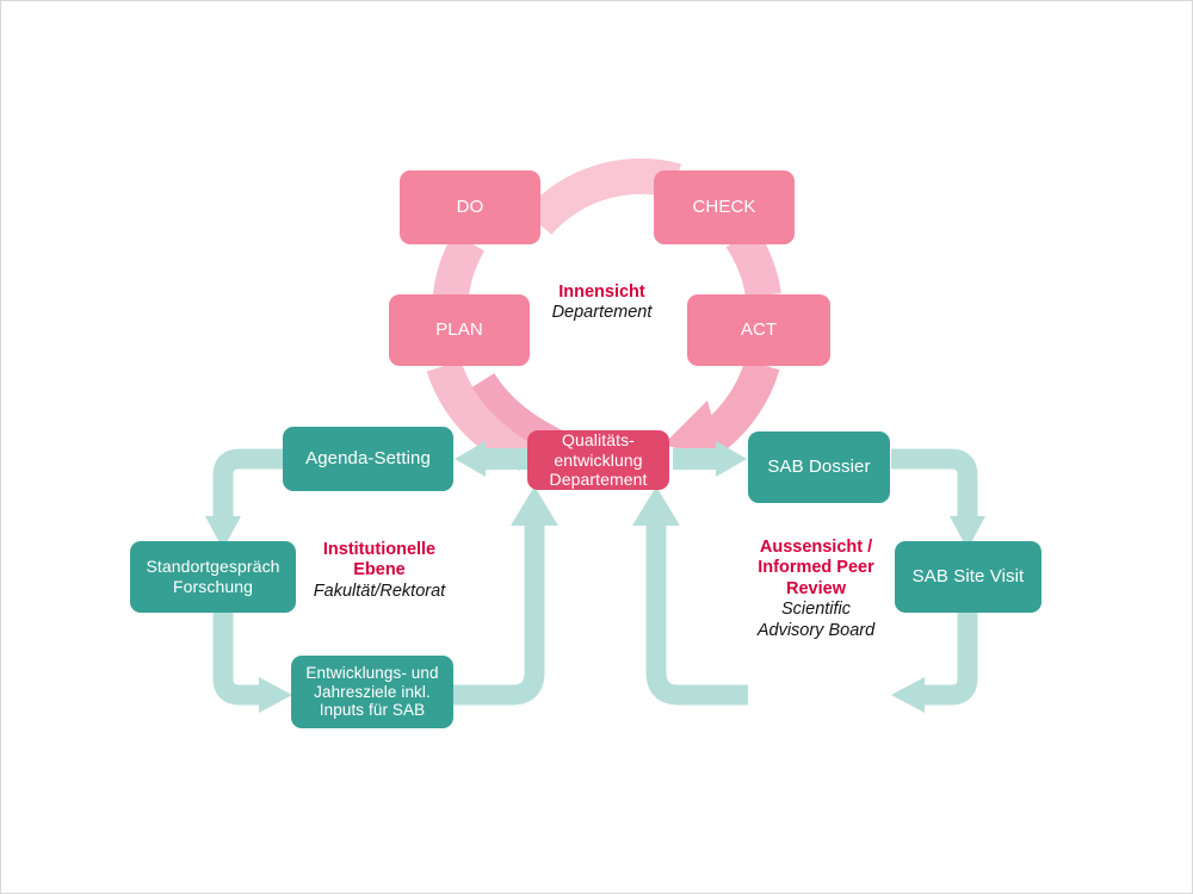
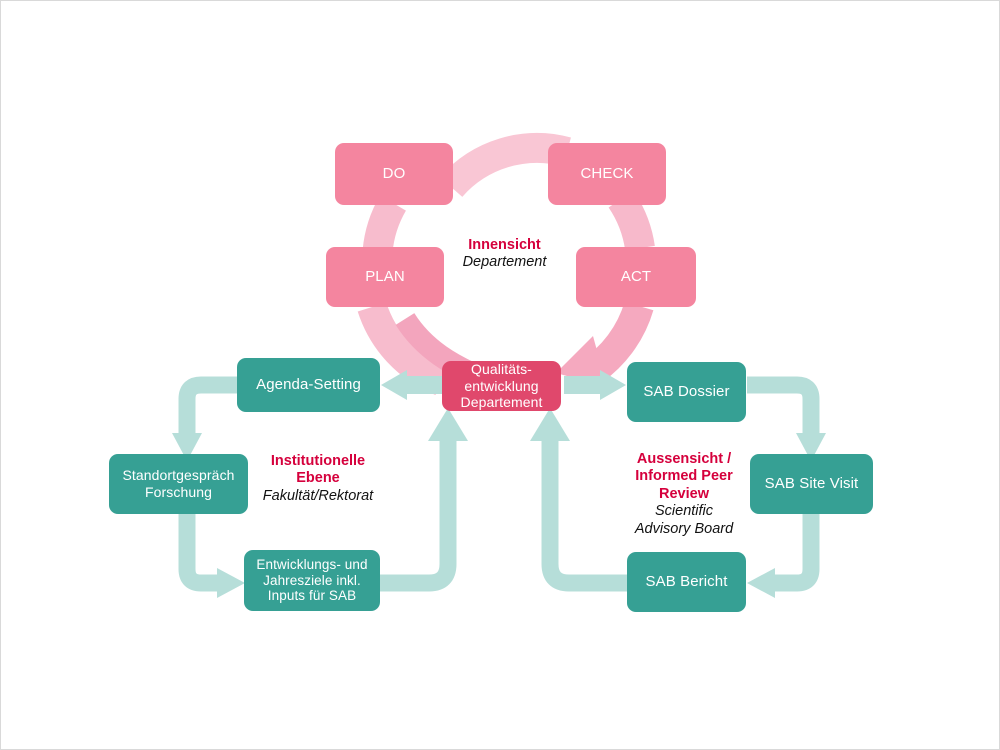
  DO
  CHECK
  PLAN
  ACT
  Qualitäts-
  entwicklung
  Departement
  Agenda-Setting
  Standortgespräch
  Forschung
  Entwicklungs- und
  Jahresziele inkl.
  Inputs für SAB
  SAB Dossier
  SAB Site Visit
+ SAB Bericht
  Innensicht
  Departement
  Institutionelle
  Ebene
  Fakultät/Rektorat
  Aussensicht /
  Informed Peer
  Review
  Scientific
  Advisory Board
